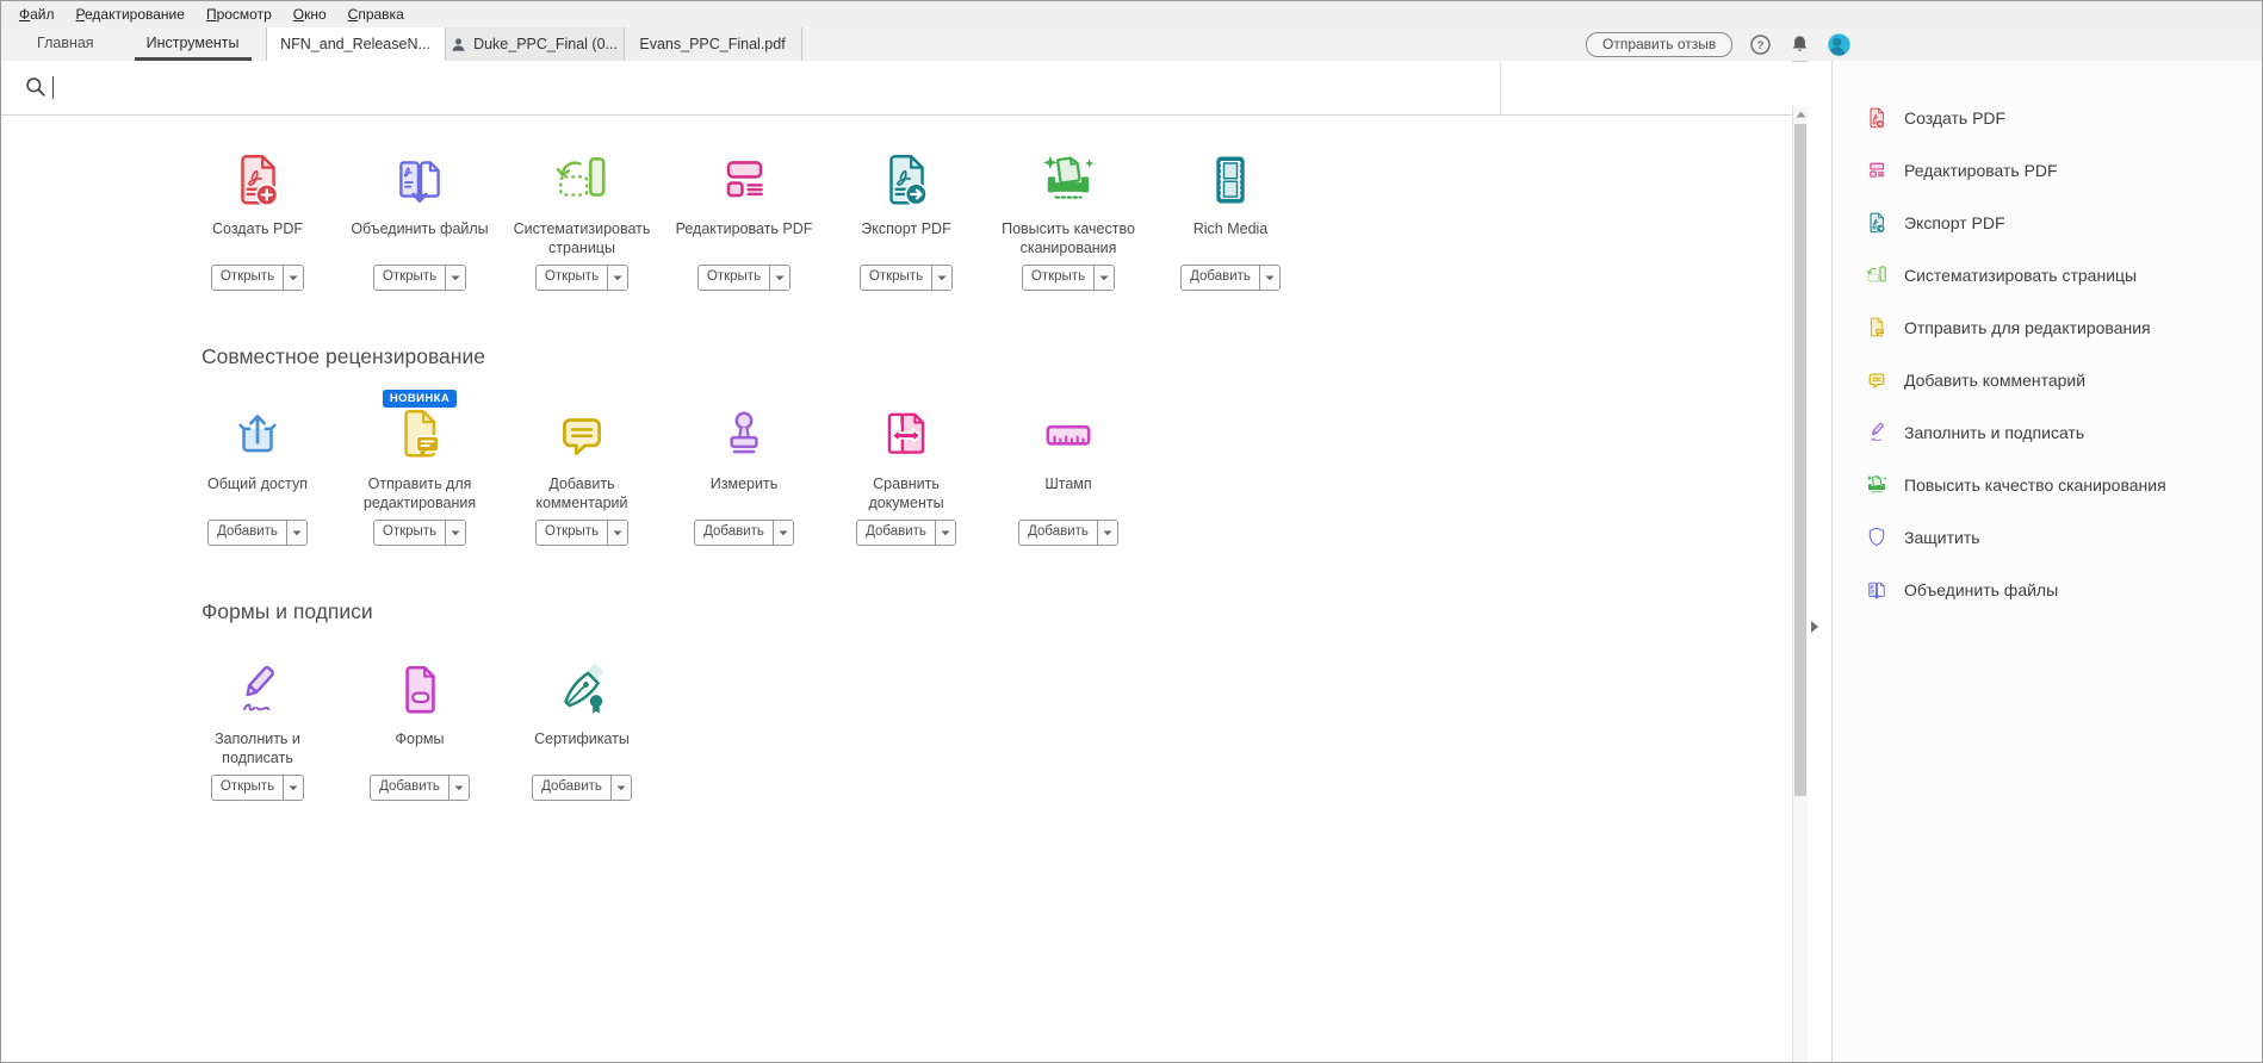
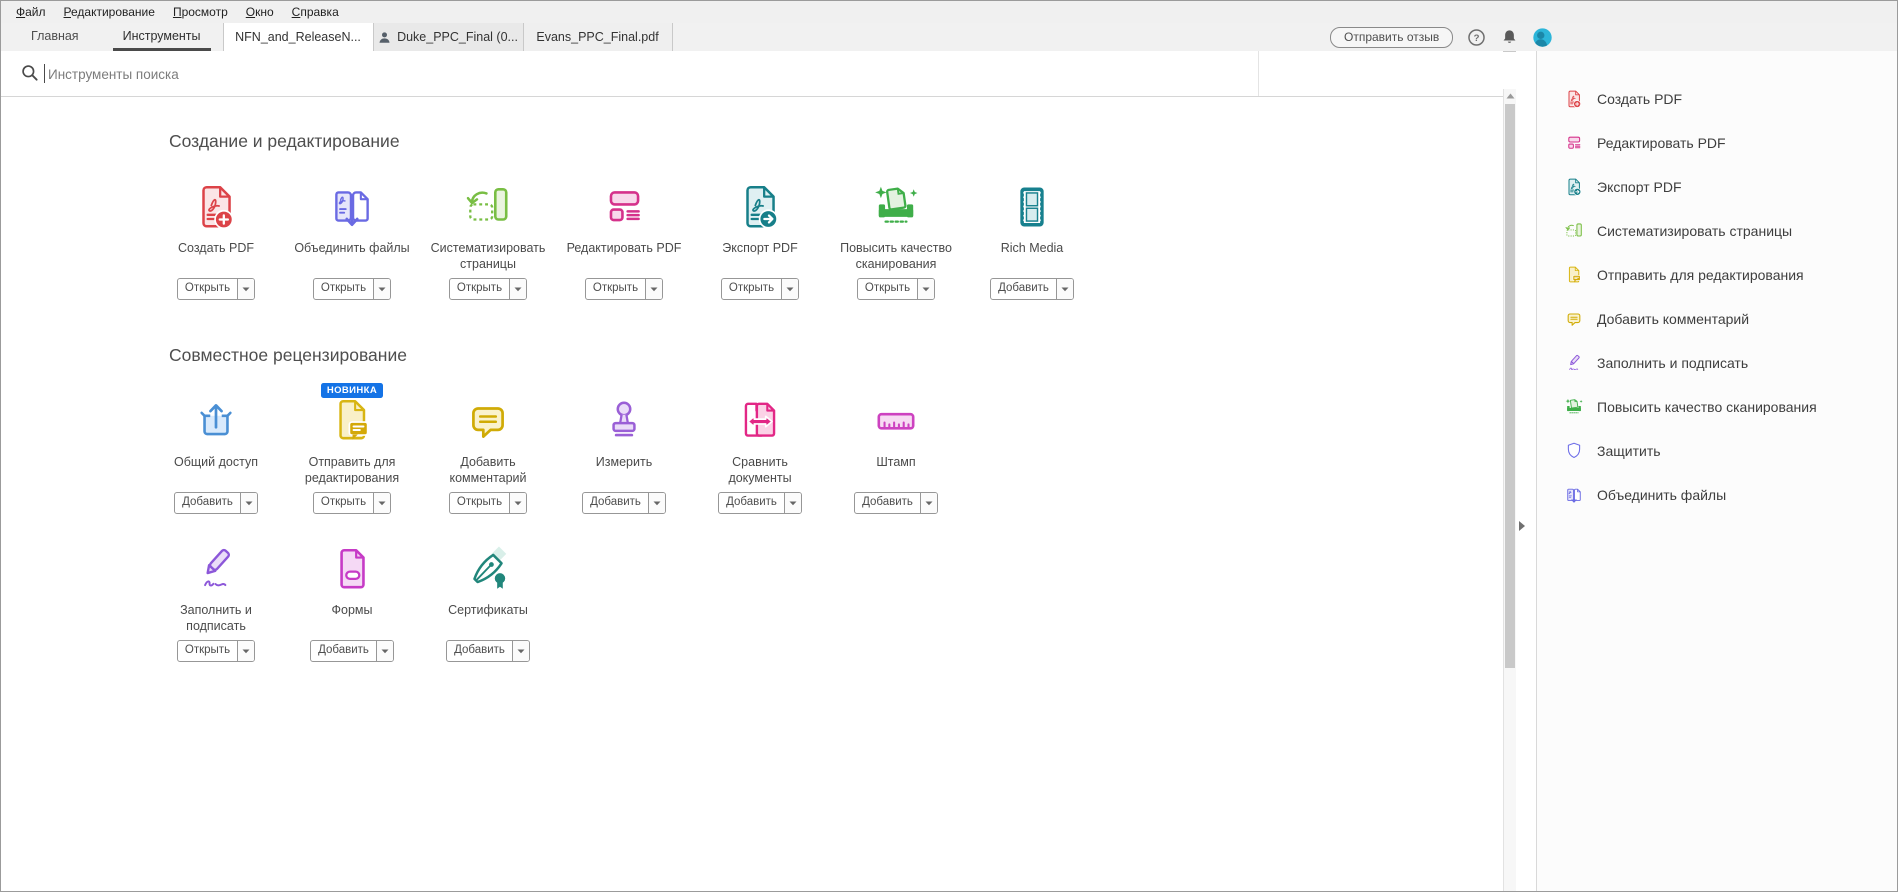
  Файл
  Редактирование
  Просмотр
  Окно
  Справка
  Главная
  Инструменты
  NFN_and_ReleaseN...
  Duke_PPC_Final (0...
  Evans_PPC_Final.pdf
  Отправить отзыв
  ?
+ Инструменты поиска
+ Создание и редактирование
  Создать PDF
  Открыть
  Объединить файлы
  Открыть
  Систематизировать страницы
  Открыть
  Редактировать PDF
  Открыть
  Экспорт PDF
  Открыть
  Повысить качество сканирования
  Открыть
  Rich Media
  Добавить
  Совместное рецензирование
  Общий доступ
  Добавить
  НОВИНКА
  Отправить для редактирования
  Открыть
  Добавить комментарий
  Открыть
  Измерить
  Добавить
  Сравнить документы
  Добавить
  Штамп
  Добавить
- Формы и подписи
  Заполнить и подписать
  Открыть
  Формы
  Добавить
  Сертификаты
  Добавить
  Создать PDF
  Редактировать PDF
  Экспорт PDF
  Систематизировать страницы
  Отправить для редактирования
  Добавить комментарий
  Заполнить и подписать
  Повысить качество сканирования
  Защитить
  Объединить файлы
